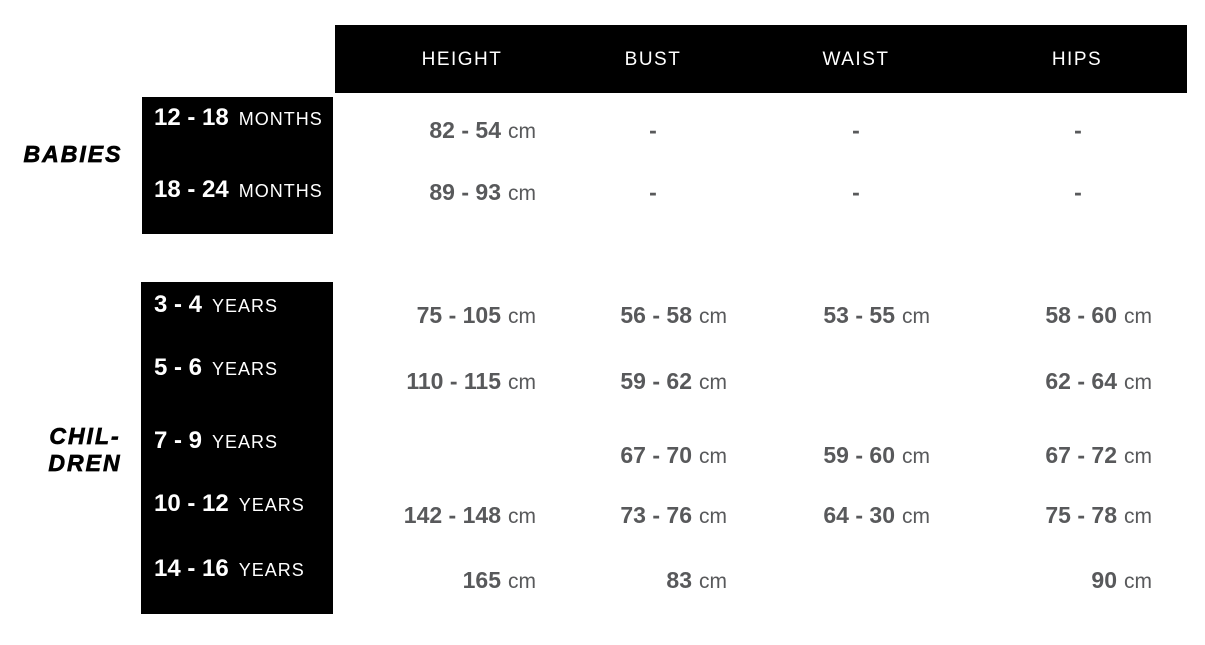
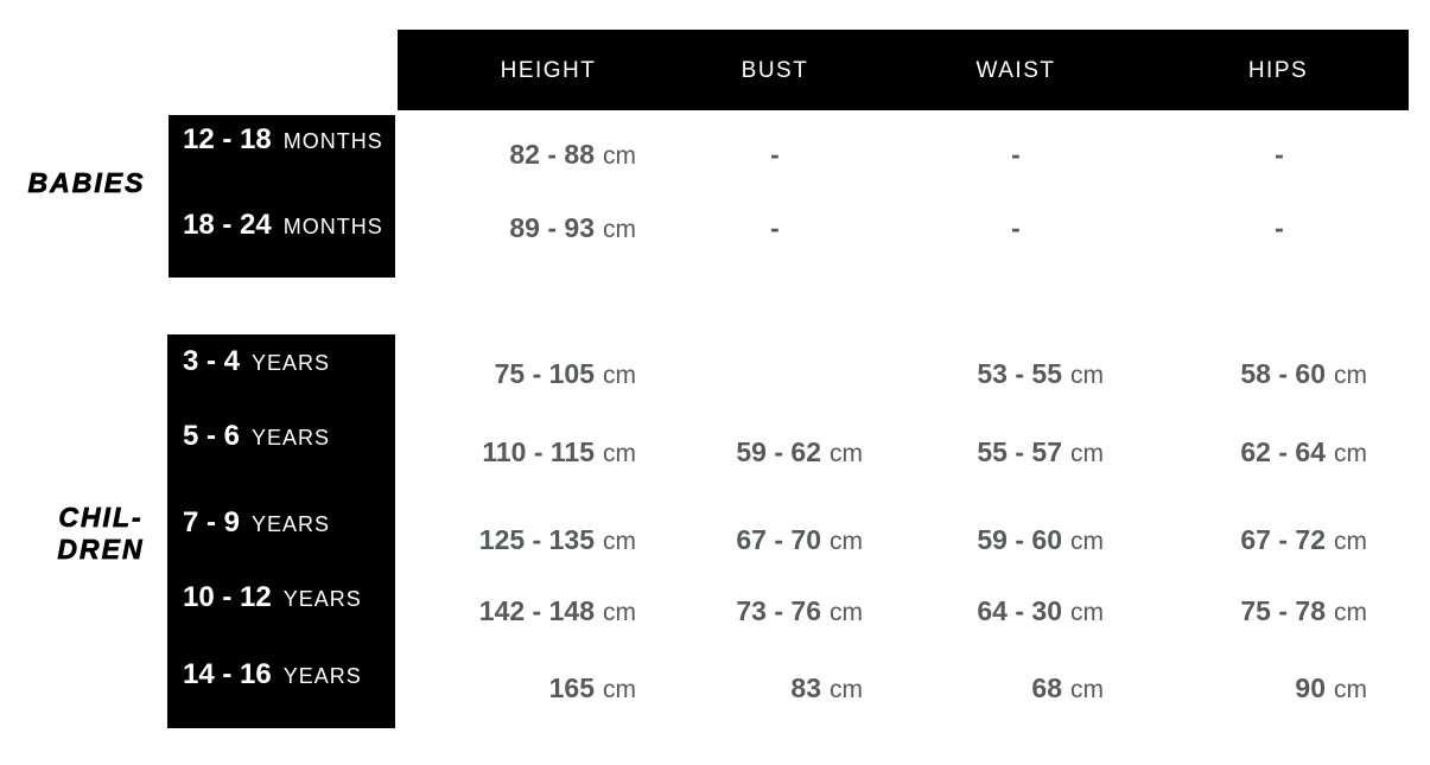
  HEIGHT
  BUST
  WAIST
  HIPS
  BABIES
  CHIL-
  DREN
  12 - 18 MONTHS
  18 - 24 MONTHS
  3 - 4 YEARS
  5 - 6 YEARS
  7 - 9 YEARS
  10 - 12 YEARS
  14 - 16 YEARS
- 82 - 54 cm
+ 82 - 88 cm
  -
  -
  -
  89 - 93 cm
  -
  -
  -
  75 - 105 cm
- 56 - 58 cm
  53 - 55 cm
  58 - 60 cm
  110 - 115 cm
  59 - 62 cm
+ 55 - 57 cm
  62 - 64 cm
+ 125 - 135 cm
  67 - 70 cm
  59 - 60 cm
  67 - 72 cm
  142 - 148 cm
  73 - 76 cm
  64 - 30 cm
  75 - 78 cm
  165 cm
  83 cm
+ 68 cm
  90 cm
